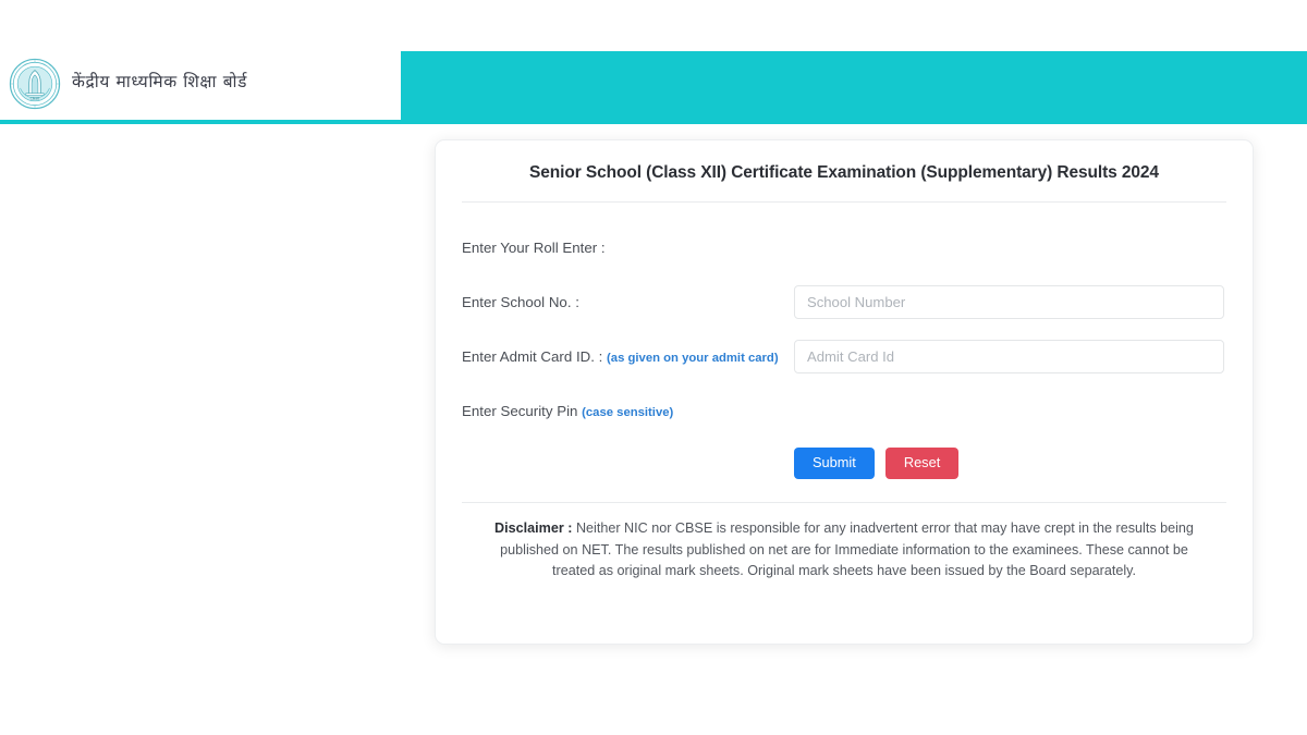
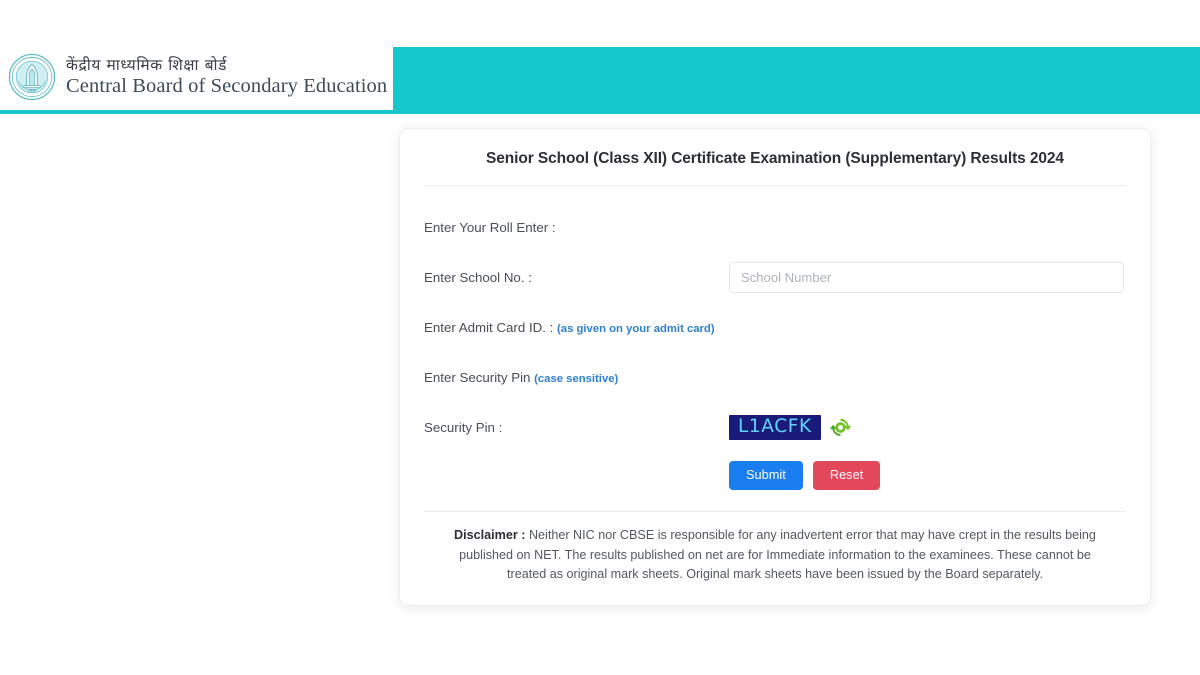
  केंद्रीय माध्यमिक शिक्षा बोर्ड
+ Central Board of Secondary Education
  Senior School (Class XII) Certificate Examination (Supplementary) Results 2024
  Enter Your Roll Enter :
  Enter School No. :
  School Number
  Enter Admit Card ID. : (as given on your admit card)
- Admit Card Id
  Enter Security Pin (case sensitive)
+ Security Pin :
+ L1ACFK
  Submit
  Reset
  Disclaimer : Neither NIC nor CBSE is responsible for any inadvertent error that may have crept in the results being published on NET. The results published on net are for Immediate information to the examinees. These cannot be treated as original mark sheets. Original mark sheets have been issued by the Board separately.
